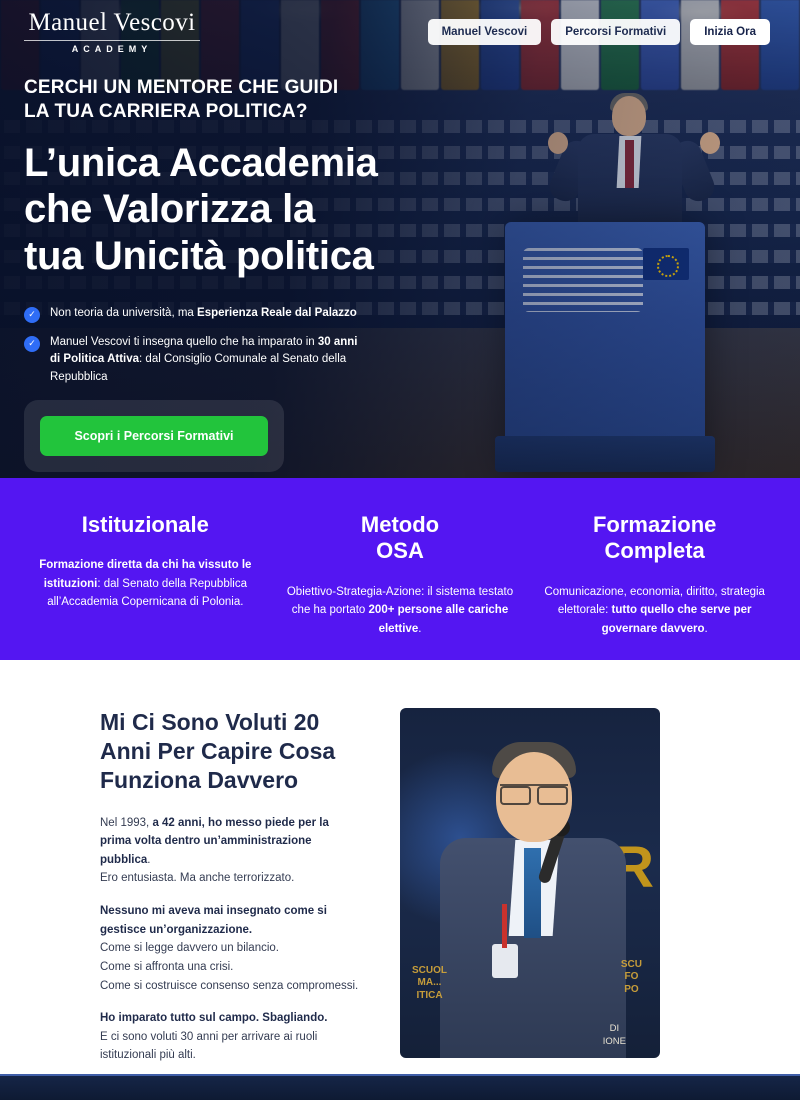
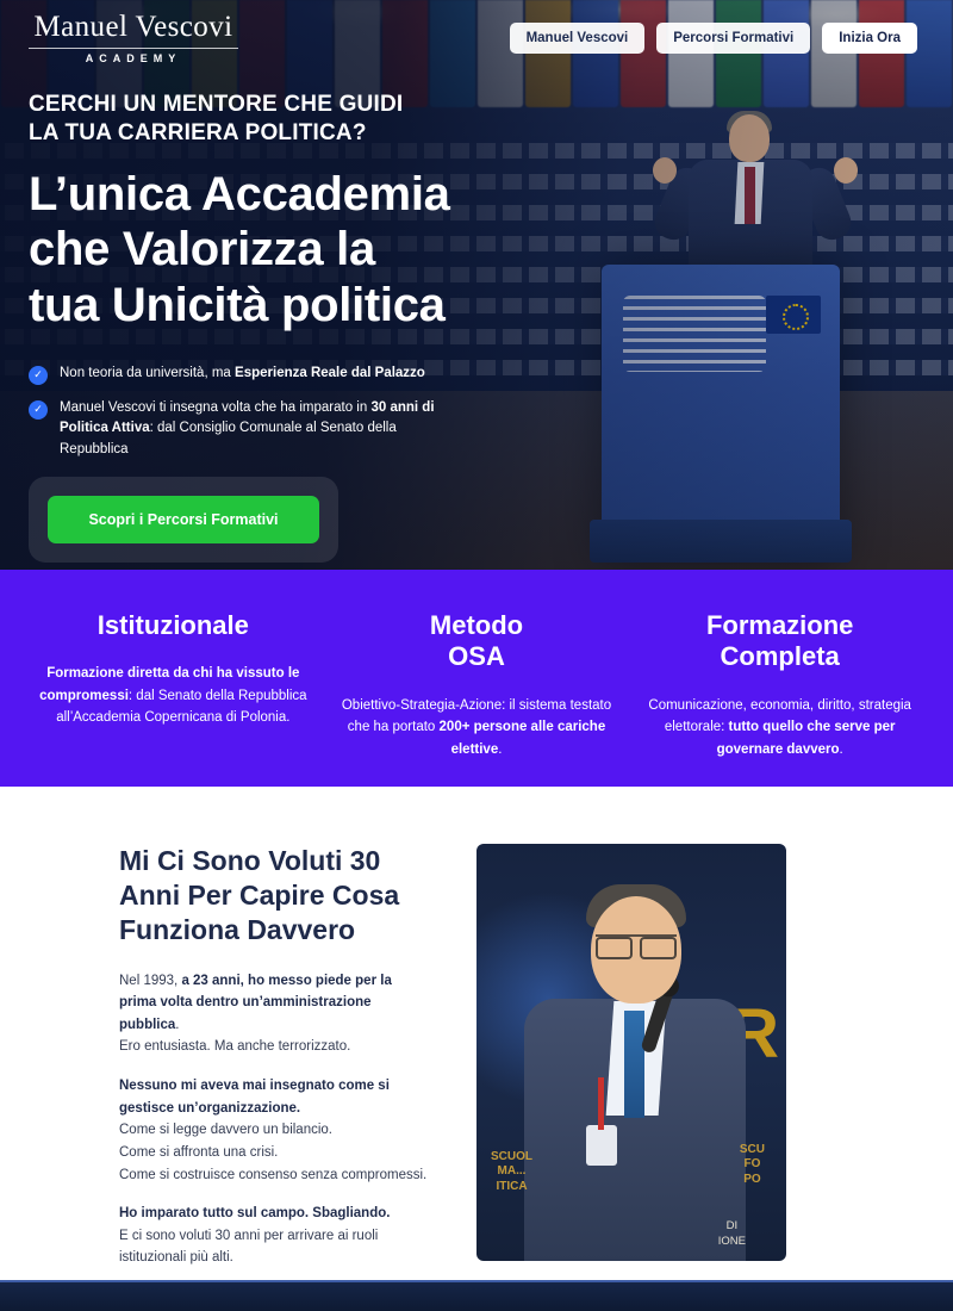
  Manuel Vescovi
  ACADEMY
  Manuel Vescovi
  Percorsi Formativi
  Inizia Ora
  CERCHI UN MENTORE CHE GUIDI
  LA TUA CARRIERA POLITICA?
  L’unica Accademia
  che Valorizza la
  tua Unicità politica
  ✓
  Non teoria da università, ma Esperienza Reale dal Palazzo
  ✓
- Manuel Vescovi ti insegna quello che ha imparato in 30 anni di Politica Attiva: dal Consiglio Comunale al Senato della Repubblica
+ Manuel Vescovi ti insegna volta che ha imparato in 30 anni di Politica Attiva: dal Consiglio Comunale al Senato della Repubblica
  Scopri i Percorsi Formativi
  Istituzionale
- Formazione diretta da chi ha vissuto le istituzioni: dal Senato della Repubblica all’Accademia Copernicana di Polonia.
+ Formazione diretta da chi ha vissuto le compromessi: dal Senato della Repubblica all’Accademia Copernicana di Polonia.
  Metodo
  OSA
  Obiettivo-Strategia-Azione: il sistema testato che ha portato 200+ persone alle cariche elettive.
  Formazione
  Completa
  Comunicazione, economia, diritto, strategia elettorale: tutto quello che serve per governare davvero.
- Mi Ci Sono Voluti 20
+ Mi Ci Sono Voluti 30
  Anni Per Capire Cosa
  Funziona Davvero
- Nel 1993, a 42 anni, ho messo piede per la prima volta dentro un’amministrazione pubblica.
+ Nel 1993, a 23 anni, ho messo piede per la prima volta dentro un’amministrazione pubblica.
  Ero entusiasta. Ma anche terrorizzato.
  Nessuno mi aveva mai insegnato come si gestisce un’organizzazione.
  Come si legge davvero un bilancio.
  Come si affronta una crisi.
  Come si costruisce consenso senza compromessi.
  Ho imparato tutto sul campo. Sbagliando.
  E ci sono voluti 30 anni per arrivare ai ruoli istituzionali più alti.
  SCUOL
  MA...
  ITICA
  SCU
  FO
  PO
  DI
  IONE
